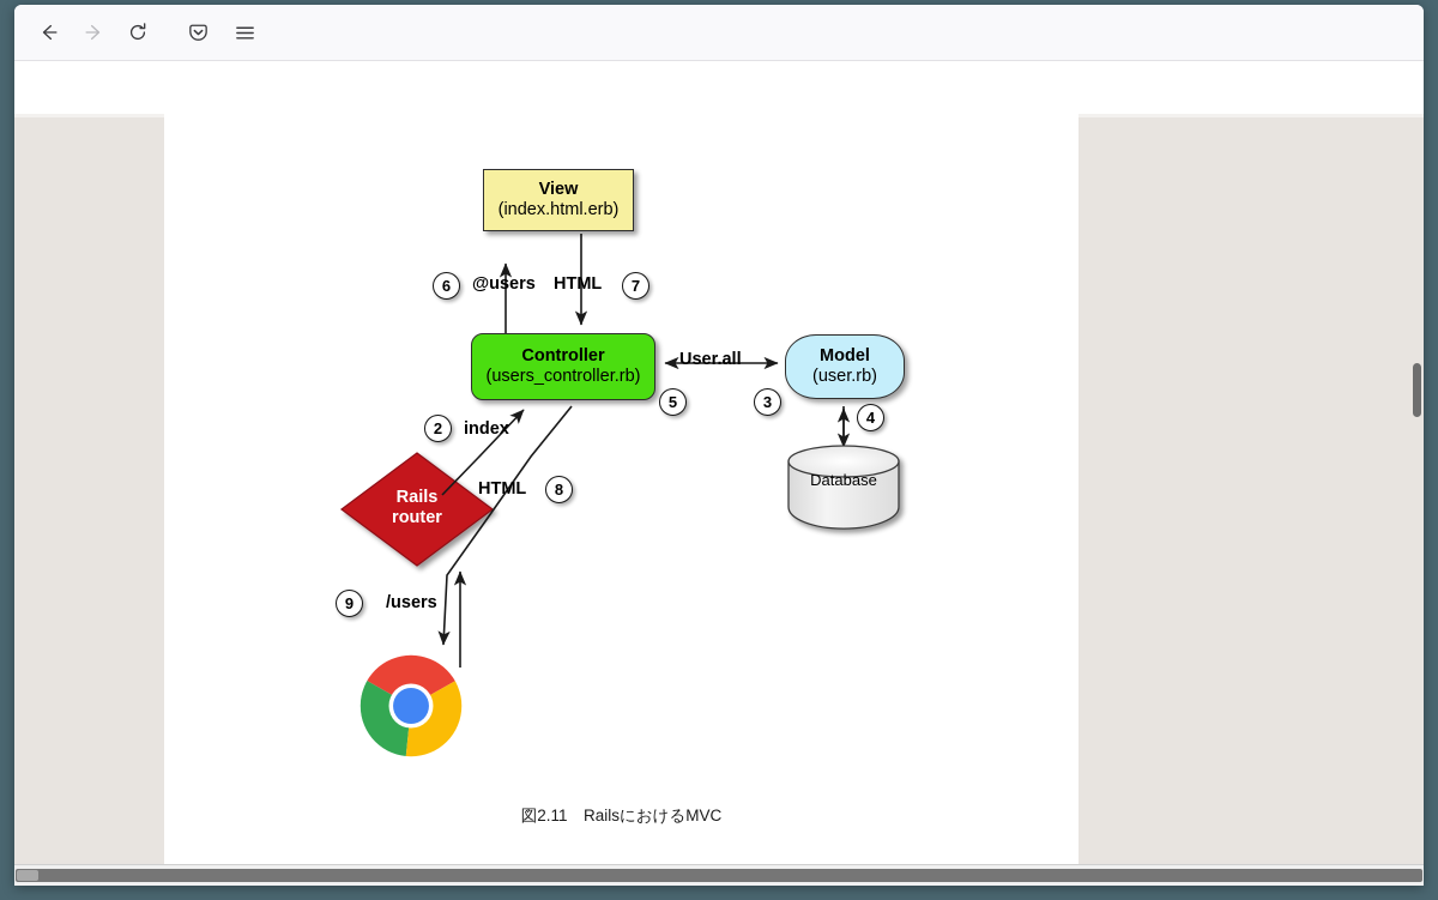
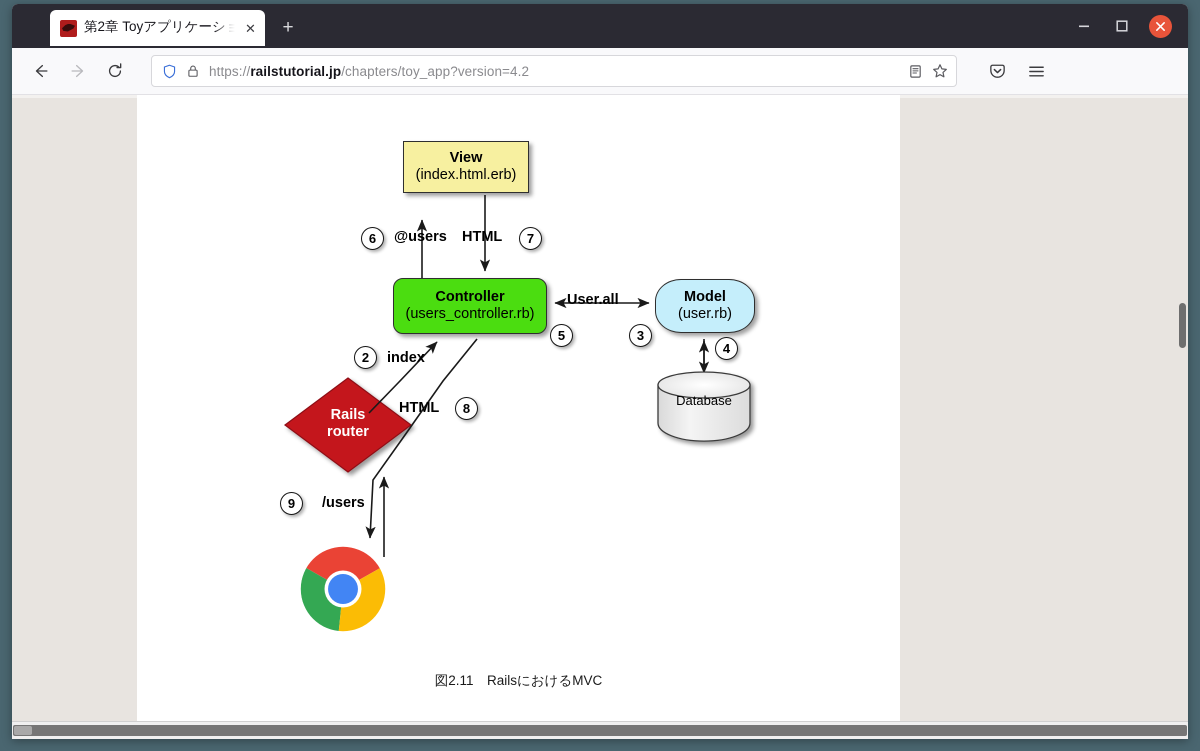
+ 第2章 Toyアプリケーショ
+ ✕
+ +
+ https://railstutorial.jp/chapters/toy_app?version=4.2
  View
  (index.html.erb)
  Controller
  (users_controller.rb)
  Model
  (user.rb)
  Database
  Rails
  router
  /users
  index
  HTML
  @users
  HTML
  User.all
  9
  2
  3
  4
  5
  6
  7
  8
  図2.11 RailsにおけるMVC
